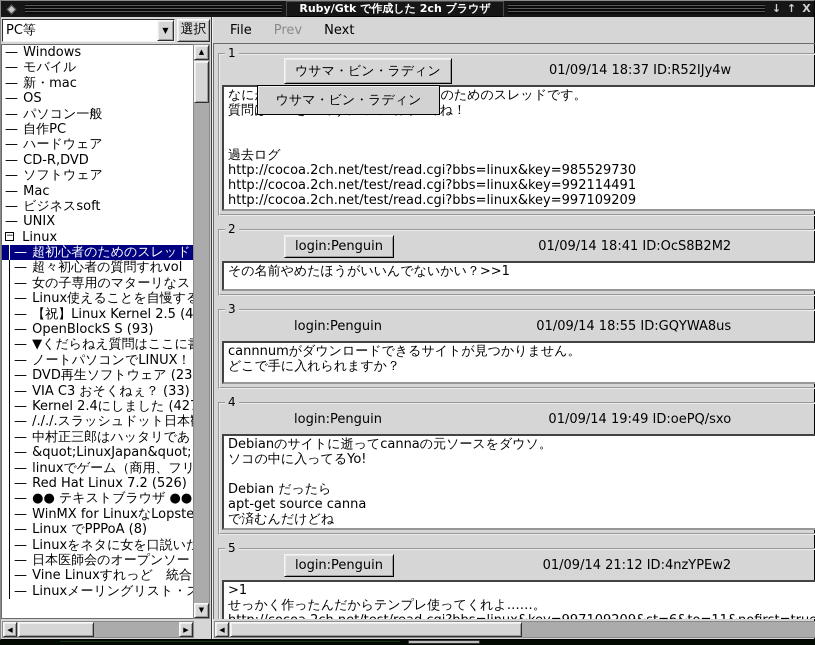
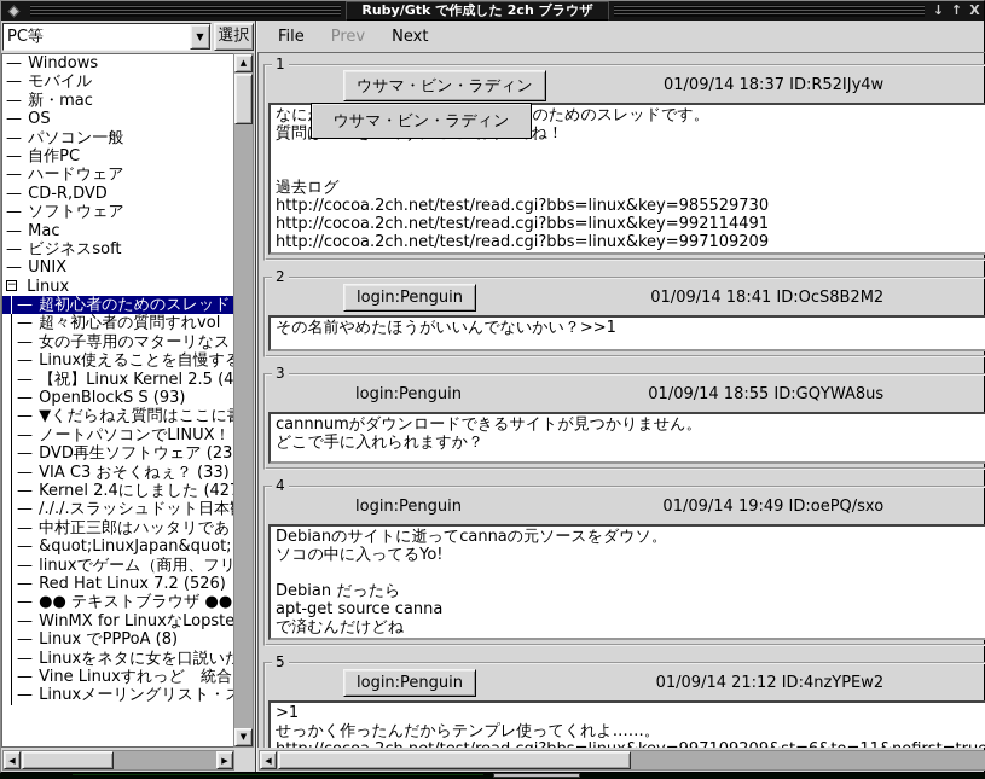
  Ruby/Gtk で作成した 2ch ブラウザ
  ↓
  ↑
  X
  PC等
  ▼
  選択
  — Windows
  — モバイル
  — 新・mac
  — OS
  — パソコン一般
  — 自作PC
  — ハードウェア
  — CD-R,DVD
  — ソフトウェア
  — Mac
  — ビジネスsoft
  — UNIX
  − Linux
  — 超初心者のためのスレッド
  — 超々初心者の質問すれvol
  — 女の子専用のマターリなス
  — Linux使えることを自慢する
  — 【祝】Linux Kernel 2.5 (4
  — OpenBlockS S (93)
  — ▼くだらねえ質問はここに
  — ノートパソコンでLINUX！
  — DVD再生ソフトウェア (23
  — VIA C3 おそくねぇ？ (33)
  — Kernel 2.4にしました (42
  — /././.スラッシュドット日本
  — 中村正三郎はハッタリであ
  — &quot;LinuxJapan&quot;
  — linuxでゲーム（商用、フリ
  — Red Hat Linux 7.2 (526)
  — ●● テキストブラウザ ●●
  — WinMX for LinuxなLopste
  — Linux でPPPoA (8)
  — Linuxをネタに女を口説いた
- — 日本医師会のオープンソー
  — Vine Linuxすれっど 統合
  — Linuxメーリングリスト・ス
  ▲
  ▼
  ◀
  ▶
  File
  Prev
  Next
  1
  ウサマ・ビン・ラディン
  01/09/14 18:37 ID:R52IJy4w
  過去ログ
  http://cocoa.2ch.net/test/read.cgi?bbs=linux&key=985529730
  http://cocoa.2ch.net/test/read.cgi?bbs=linux&key=992114491
  http://cocoa.2ch.net/test/read.cgi?bbs=linux&key=997109209
  2
  login:Penguin
  01/09/14 18:41 ID:OcS8B2M2
  その名前やめたほうがいいんでないかい？>>1
  3
  login:Penguin
  01/09/14 18:55 ID:GQYWA8us
  cannnumがダウンロードできるサイトが見つかりません。
  どこで手に入れられますか？
  4
  login:Penguin
  01/09/14 19:49 ID:oePQ/sxo
  Debianのサイトに逝ってcannaの元ソースをダウソ。
  ソコの中に入ってるYo!
  Debian だったら
  apt-get source canna
  で済むんだけどね
  5
  login:Penguin
  01/09/14 21:12 ID:4nzYPEw2
  >1
  せっかく作ったんだからテンプレ使ってくれよ……。
  ◀
  ウサマ・ビン・ラディン
